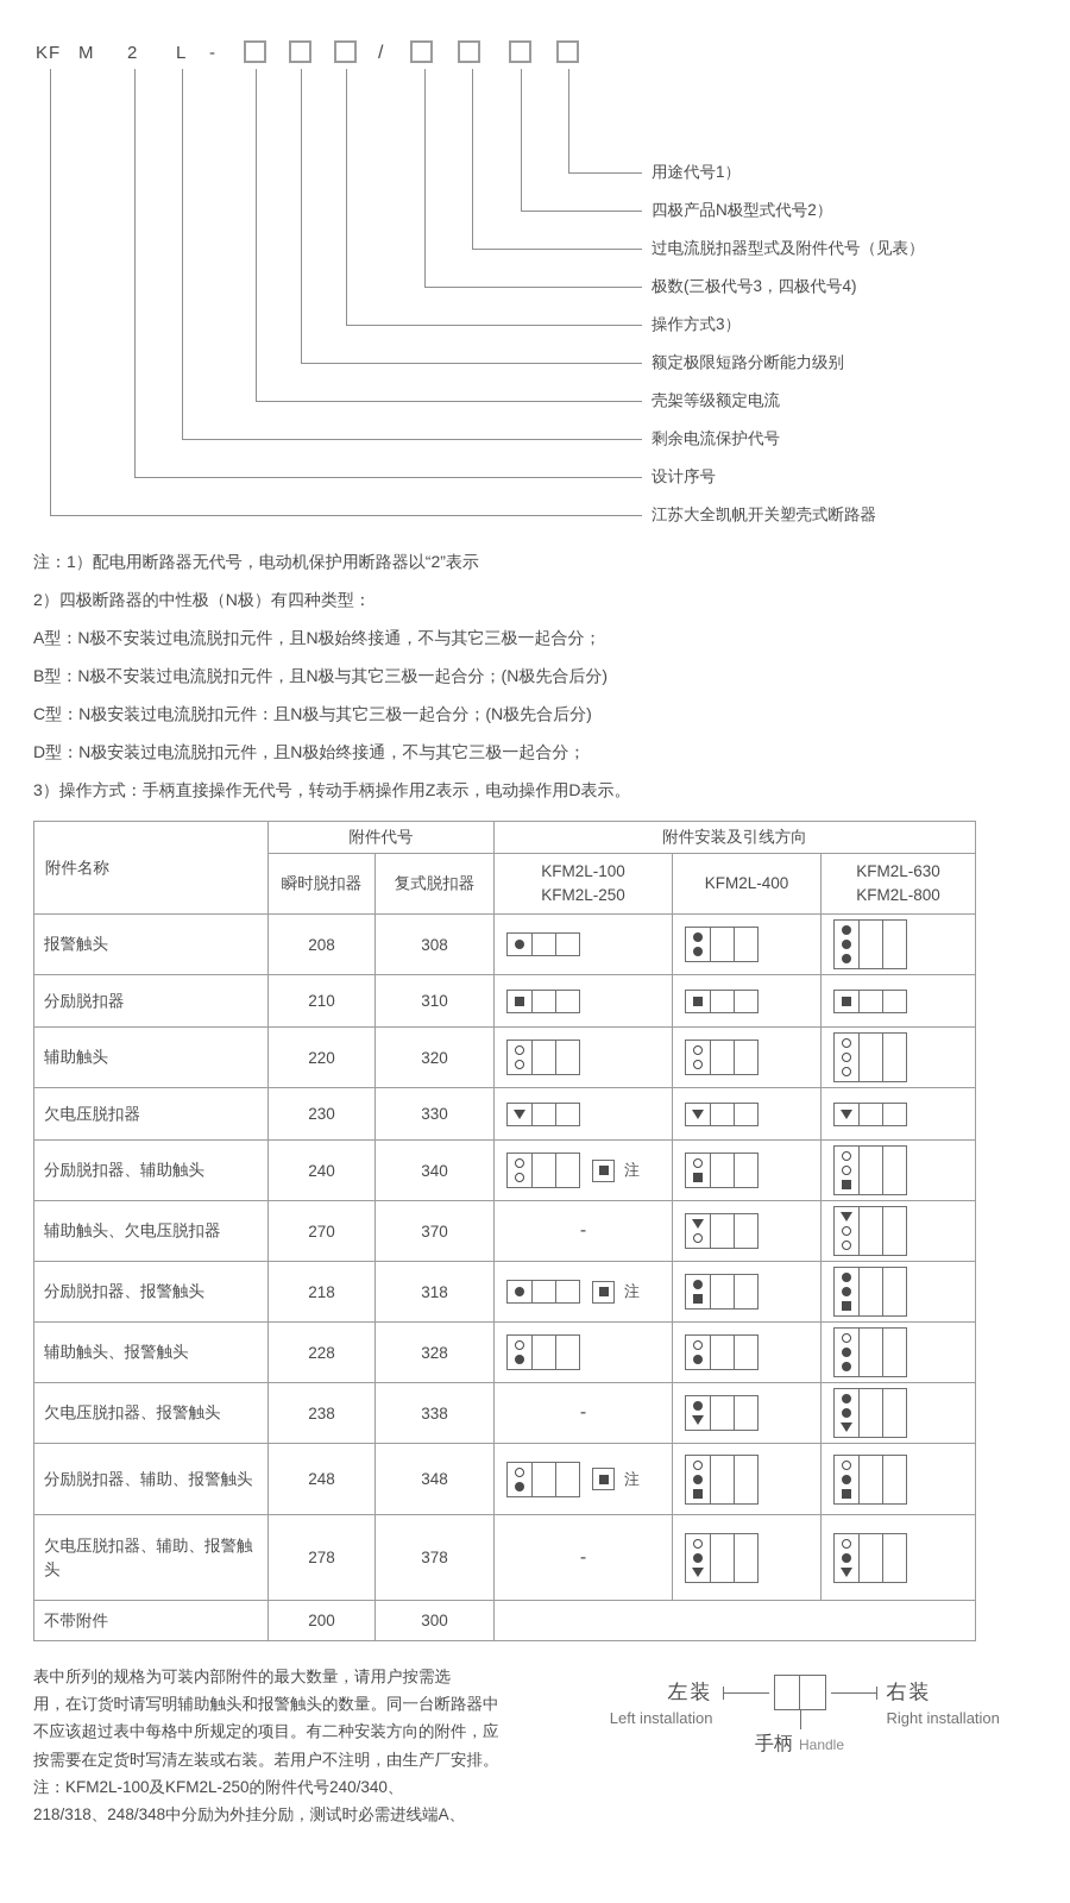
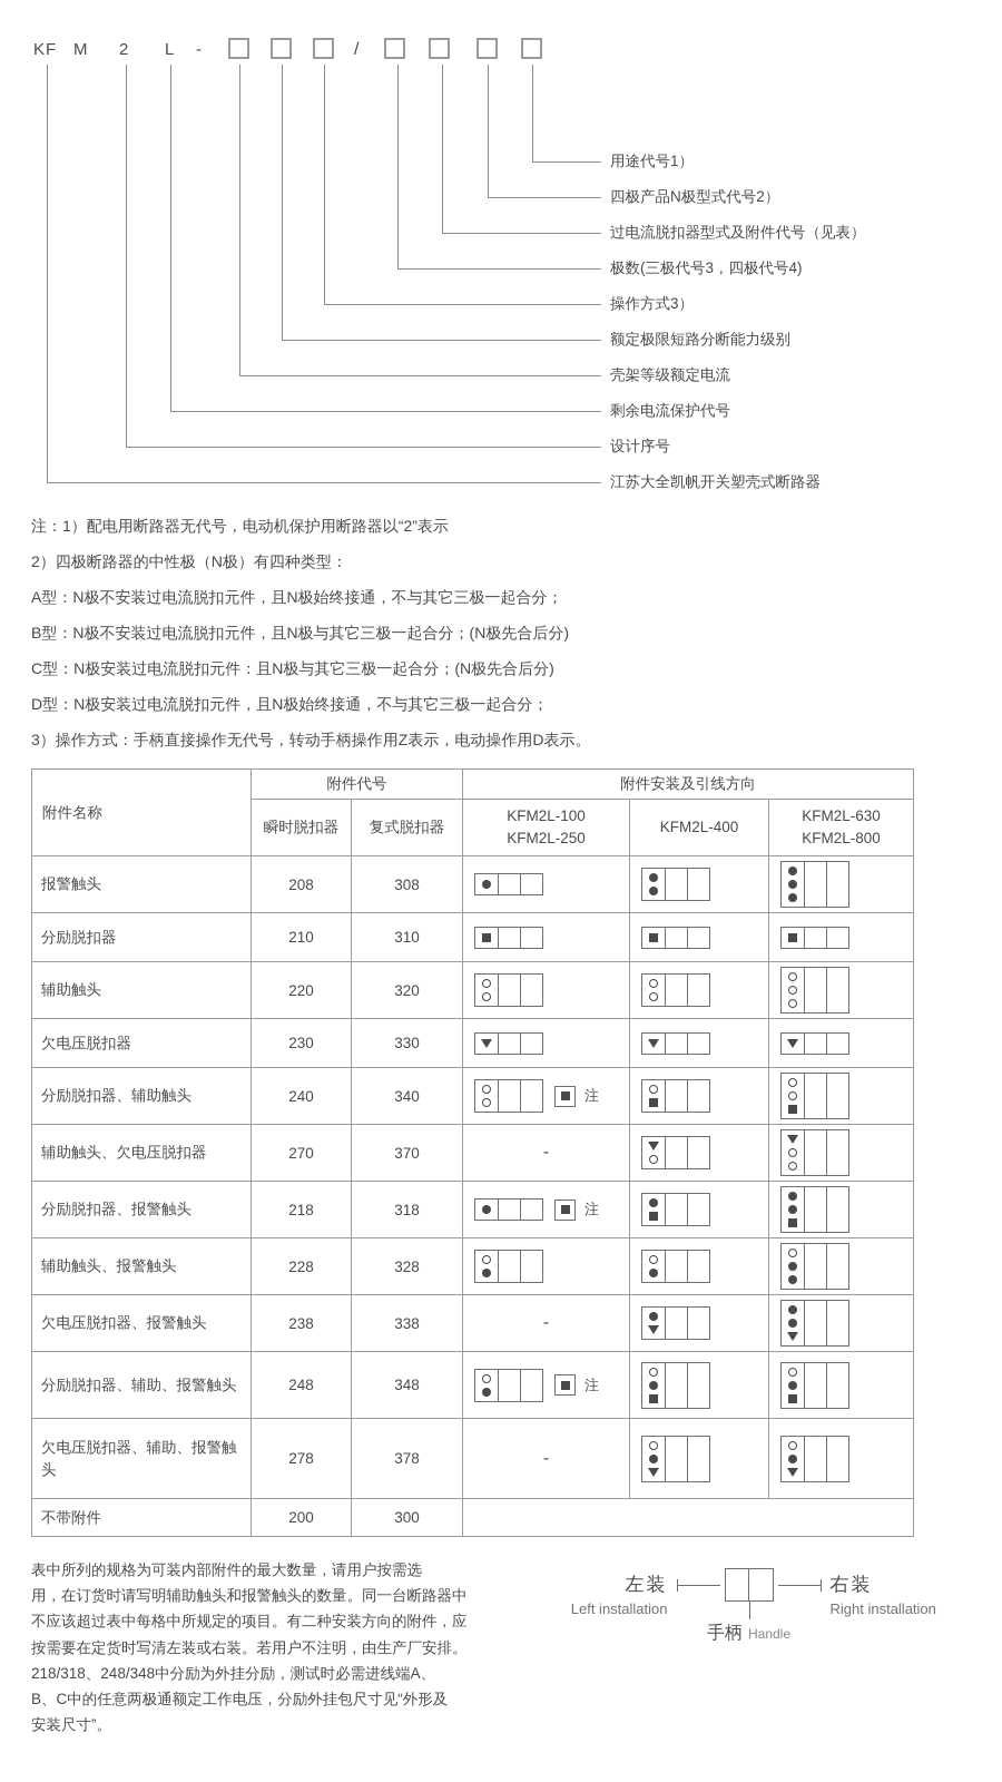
  KF
  M
  2
  L
  -
  /
  用途代号1）
  四极产品N极型式代号2）
  过电流脱扣器型式及附件代号（见表）
  极数(三极代号3，四极代号4)
  操作方式3）
  额定极限短路分断能力级别
  壳架等级额定电流
  剩余电流保护代号
  设计序号
  江苏大全凯帆开关塑壳式断路器
  注：1）配电用断路器无代号，电动机保护用断路器以“2”表示
  2）四极断路器的中性极（N极）有四种类型：
  A型：N极不安装过电流脱扣元件，且N极始终接通，不与其它三极一起合分；
  B型：N极不安装过电流脱扣元件，且N极与其它三极一起合分；(N极先合后分)
  C型：N极安装过电流脱扣元件：且N极与其它三极一起合分；(N极先合后分)
  D型：N极安装过电流脱扣元件，且N极始终接通，不与其它三极一起合分；
  3）操作方式：手柄直接操作无代号，转动手柄操作用Z表示，电动操作用D表示。
  附件名称	附件代号	附件安装及引线方向
  瞬时脱扣器	复式脱扣器	KFM2L-100KFM2L-250	KFM2L-400	KFM2L-630KFM2L-800
  报警触头	208	308
  分励脱扣器	210	310
  辅助触头	220	320
  欠电压脱扣器	230	330
  分励脱扣器、辅助触头	240	340	注
  辅助触头、欠电压脱扣器	270	370	-
  分励脱扣器、报警触头	218	318	注
  辅助触头、报警触头	228	328
  欠电压脱扣器、报警触头	238	338	-
  分励脱扣器、辅助、报警触头	248	348	注
  欠电压脱扣器、辅助、报警触头	278	378	-
  不带附件	200	300
  表中所列的规格为可装内部附件的最大数量，请用户按需选
  用，在订货时请写明辅助触头和报警触头的数量。同一台断路器中
  不应该超过表中每格中所规定的项目。有二种安装方向的附件，应
  按需要在定货时写清左装或右装。若用户不注明，由生产厂安排。
- 注：KFM2L-100及KFM2L-250的附件代号240/340、
  218/318、248/348中分励为外挂分励，测试时必需进线端A、
+ B、C中的任意两极通额定工作电压，分励外挂包尺寸见“外形及
+ 安装尺寸”。
  左装
  Left installation
  手柄 Handle
  右装
  Right installation
